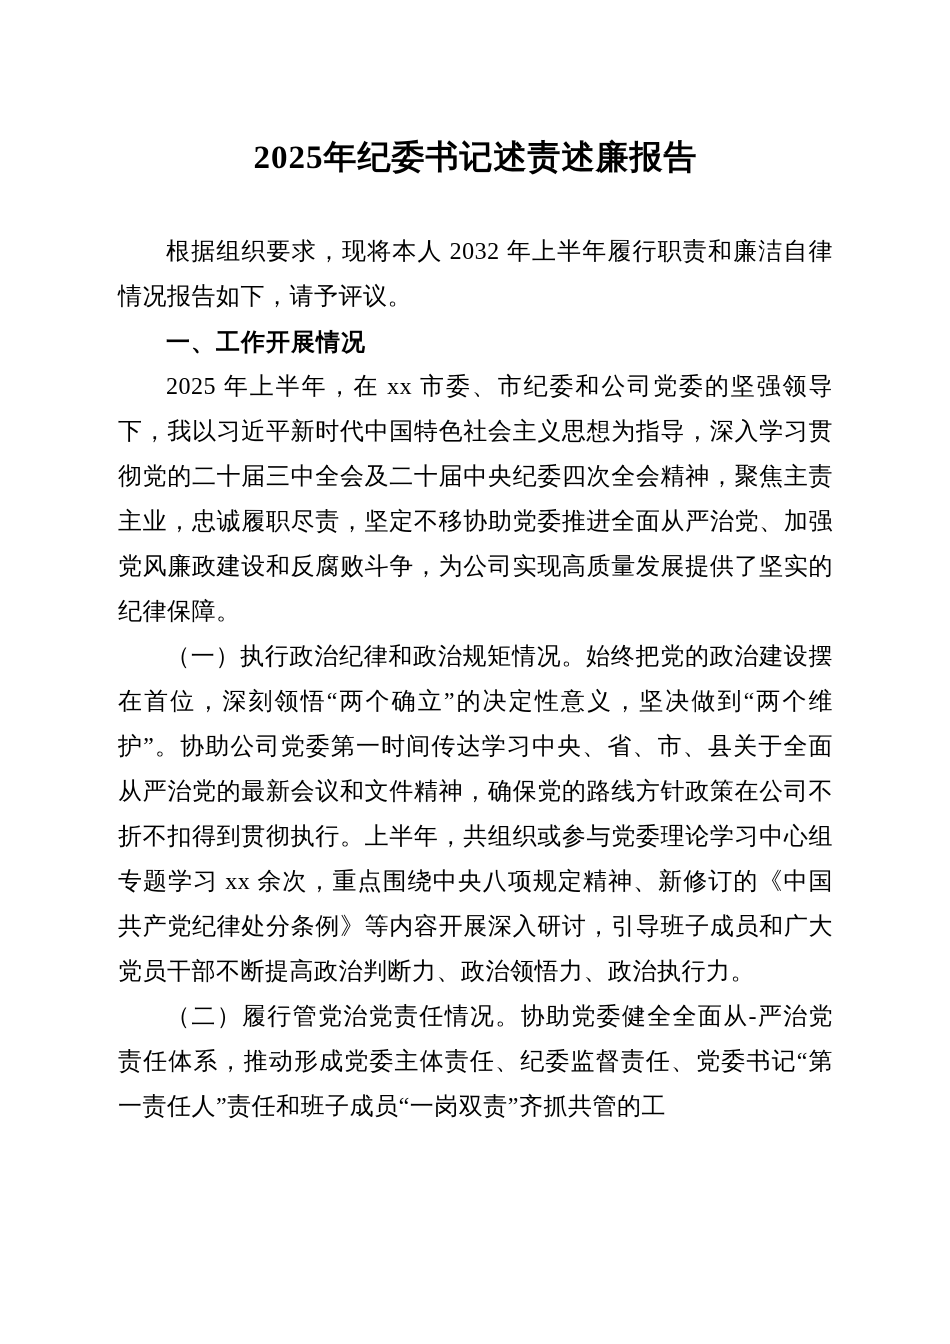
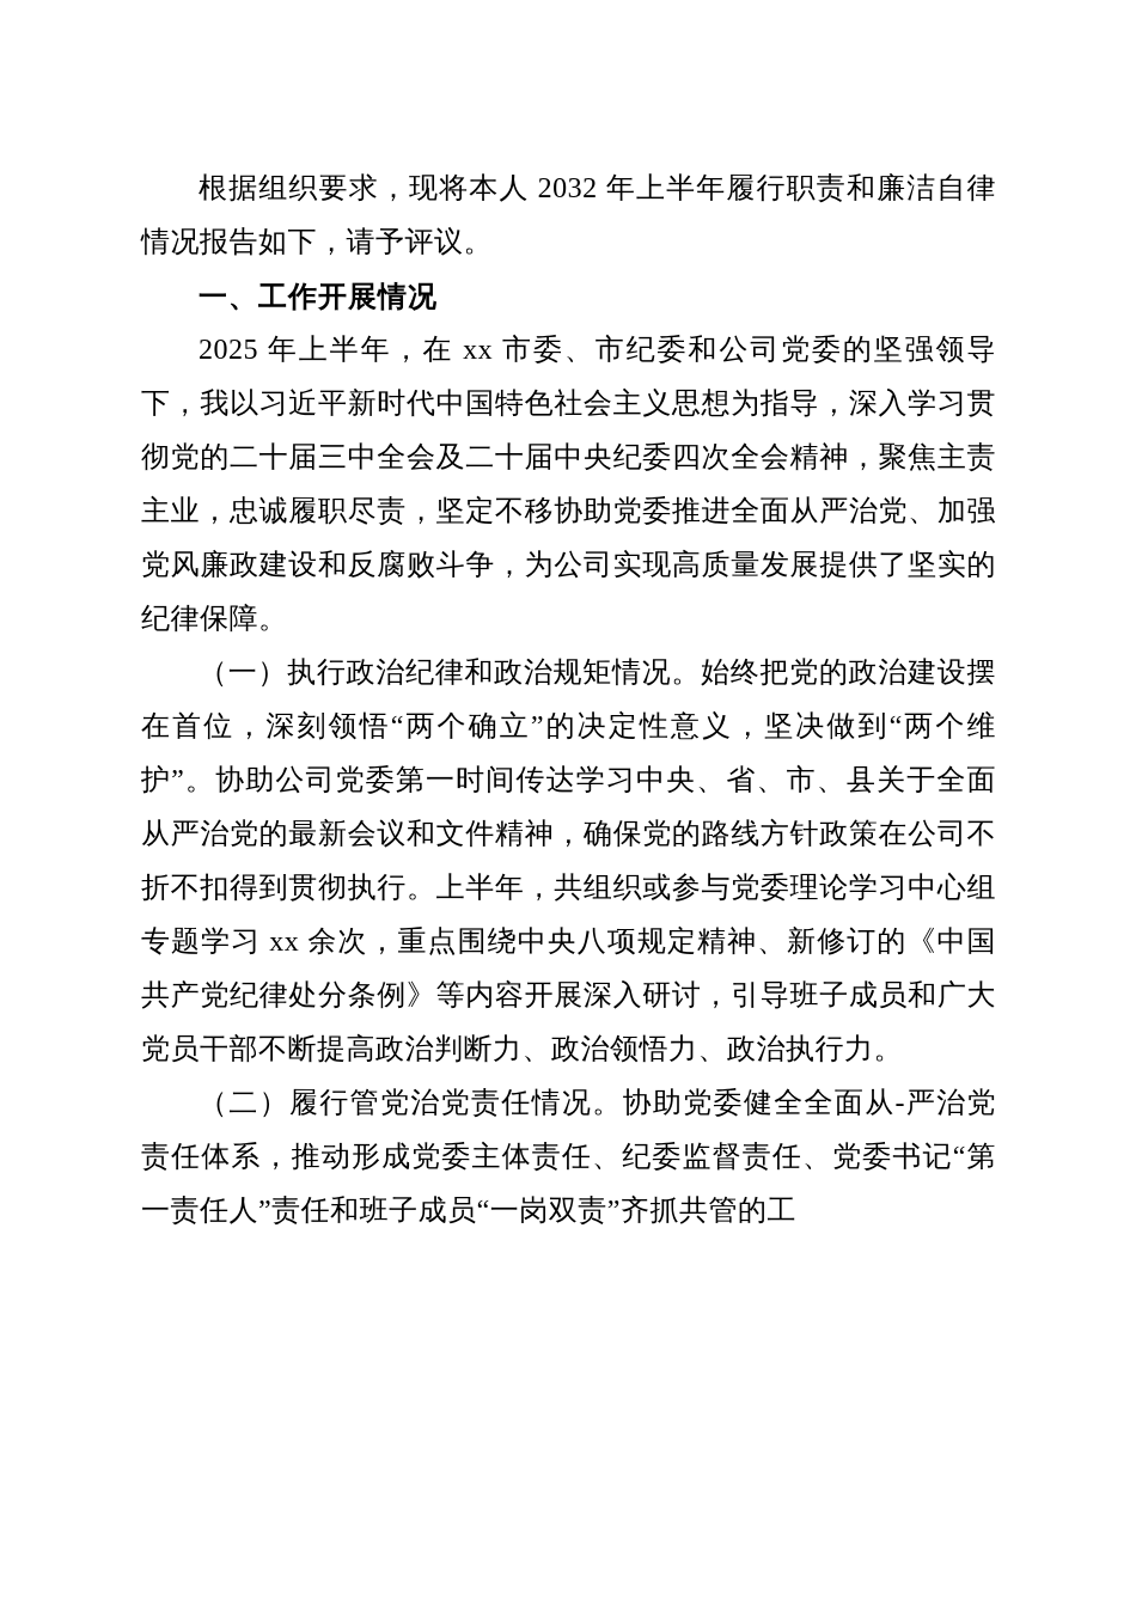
- 2025年纪委书记述责述廉报告
  根据组织要求，现将本人 2032 年上半年履行职责和廉洁自律情况报告如下，请予评议。
  一、工作开展情况
  2025 年上半年，在 xx 市委、市纪委和公司党委的坚强领导下，我以习近平新时代中国特色社会主义思想为指导，深入学习贯彻党的二十届三中全会及二十届中央纪委四次全会精神，聚焦主责主业，忠诚履职尽责，坚定不移协助党委推进全面从严治党、加强党风廉政建设和反腐败斗争，为公司实现高质量发展提供了坚实的纪律保障。
  （一）执行政治纪律和政治规矩情况。始终把党的政治建设摆在首位，深刻领悟“两个确立”的决定性意义，坚决做到“两个维护”。协助公司党委第一时间传达学习中央、省、市、县关于全面从严治党的最新会议和文件精神，确保党的路线方针政策在公司不折不扣得到贯彻执行。上半年，共组织或参与党委理论学习中心组专题学习 xx 余次，重点围绕中央八项规定精神、新修订的《中国共产党纪律处分条例》等内容开展深入研讨，引导班子成员和广大党员干部不断提高政治判断力、政治领悟力、政治执行力。
  （二）履行管党治党责任情况。协助党委健全全面从-严治党责任体系，推动形成党委主体责任、纪委监督责任、党委书记“第一责任人”责任和班子成员“一岗双责”齐抓共管的工
